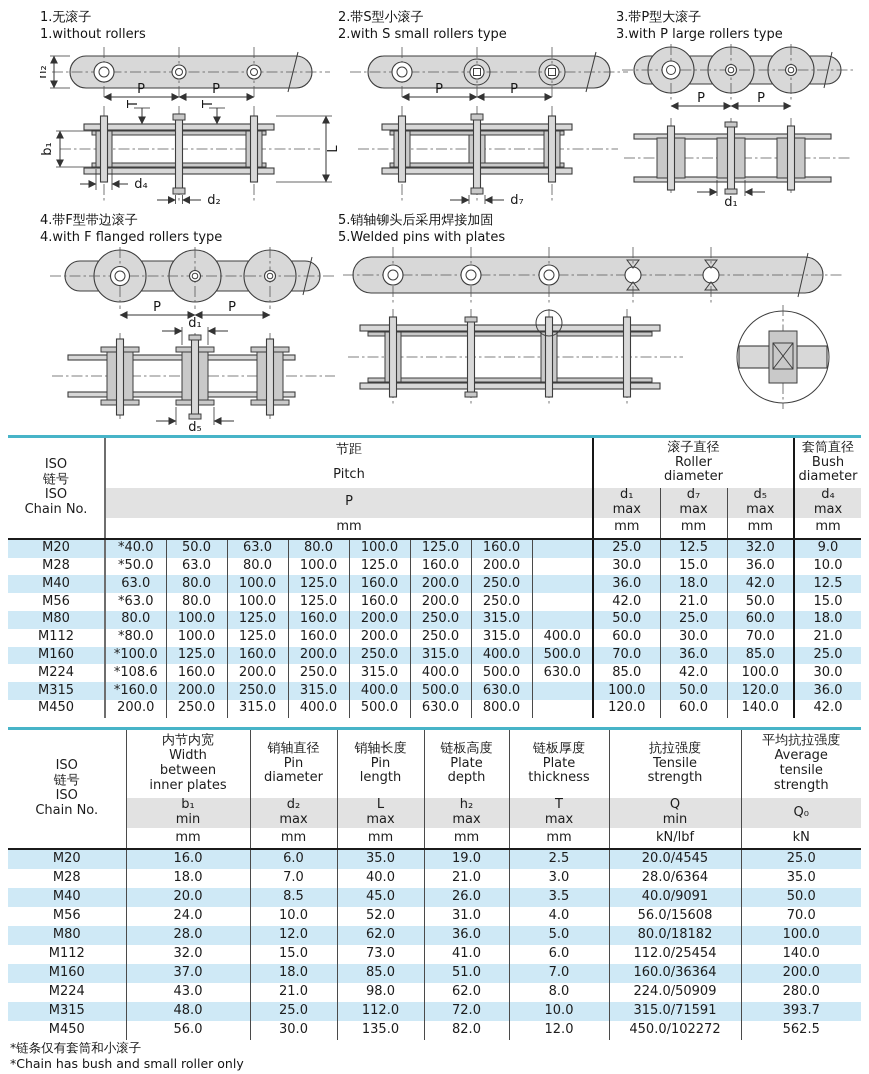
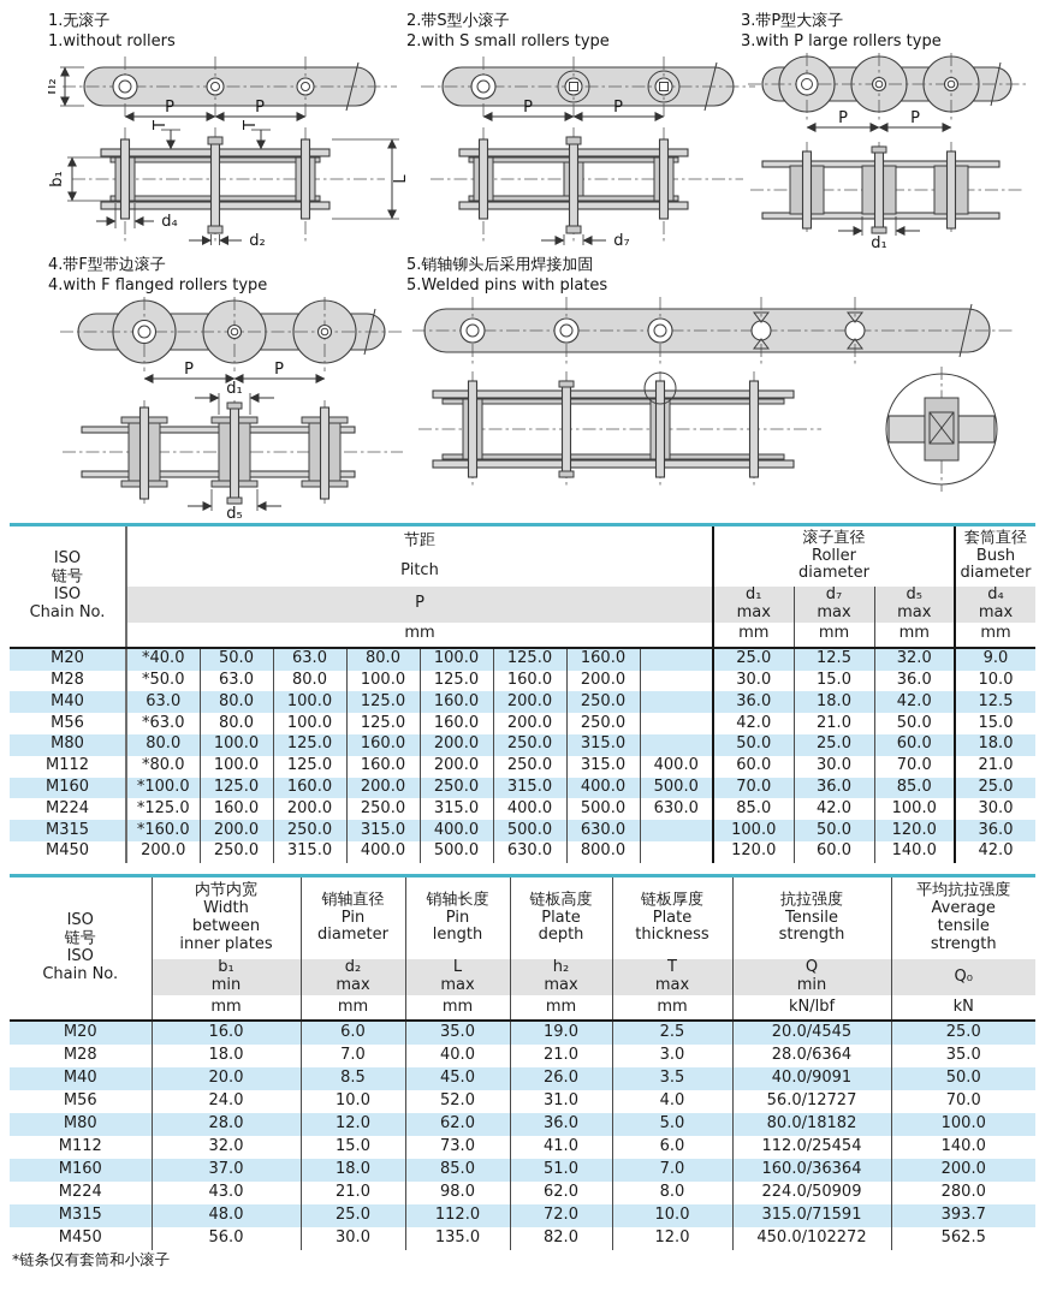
  1.无滚子
  1.without rollers
  P
  P
  d₄
  d₂
  2.带S型小滚子
  2.with S small rollers type
  P
  P
  d₇
  3.带P型大滚子
  3.with P large rollers type
  P
  P
  d₁
  4.带F型带边滚子
  4.with F flanged rollers type
  P
  P
  d₁
  d₅
  5.销轴铆头后采用焊接加固
  5.Welded pins with plates
  ISO 链号 ISO Chain No.	节距	滚子直径 Roller diameter	套筒直径 Bush diameter
  Pitch
  P	d₁ max	d₇ max	d₅ max	d₄ max
  mm	mm	mm	mm	mm
  M20	*40.0	50.0	63.0	80.0	100.0	125.0	160.0		25.0	12.5	32.0	9.0
  M28	*50.0	63.0	80.0	100.0	125.0	160.0	200.0		30.0	15.0	36.0	10.0
  M40	63.0	80.0	100.0	125.0	160.0	200.0	250.0		36.0	18.0	42.0	12.5
  M56	*63.0	80.0	100.0	125.0	160.0	200.0	250.0		42.0	21.0	50.0	15.0
  M80	80.0	100.0	125.0	160.0	200.0	250.0	315.0		50.0	25.0	60.0	18.0
  M112	*80.0	100.0	125.0	160.0	200.0	250.0	315.0	400.0	60.0	30.0	70.0	21.0
  M160	*100.0	125.0	160.0	200.0	250.0	315.0	400.0	500.0	70.0	36.0	85.0	25.0
- M224	*108.6	160.0	200.0	250.0	315.0	400.0	500.0	630.0	85.0	42.0	100.0	30.0
+ M224	*125.0	160.0	200.0	250.0	315.0	400.0	500.0	630.0	85.0	42.0	100.0	30.0
  M315	*160.0	200.0	250.0	315.0	400.0	500.0	630.0		100.0	50.0	120.0	36.0
  M450	200.0	250.0	315.0	400.0	500.0	630.0	800.0		120.0	60.0	140.0	42.0
  ISO 链号 ISO Chain No.	内节内宽 Width between inner plates	销轴直径 Pin diameter	销轴长度 Pin length	链板高度 Plate depth	链板厚度 Plate thickness	抗拉强度 Tensile strength	平均抗拉强度 Average tensile strength
  b₁ min	d₂ max	L max	h₂ max	T max	Q min	Q₀
  mm	mm	mm	mm	mm	kN/lbf	kN
  M20	16.0	6.0	35.0	19.0	2.5	20.0/4545	25.0
  M28	18.0	7.0	40.0	21.0	3.0	28.0/6364	35.0
  M40	20.0	8.5	45.0	26.0	3.5	40.0/9091	50.0
- M56	24.0	10.0	52.0	31.0	4.0	56.0/15608	70.0
+ M56	24.0	10.0	52.0	31.0	4.0	56.0/12727	70.0
  M80	28.0	12.0	62.0	36.0	5.0	80.0/18182	100.0
  M112	32.0	15.0	73.0	41.0	6.0	112.0/25454	140.0
  M160	37.0	18.0	85.0	51.0	7.0	160.0/36364	200.0
  M224	43.0	21.0	98.0	62.0	8.0	224.0/50909	280.0
  M315	48.0	25.0	112.0	72.0	10.0	315.0/71591	393.7
  M450	56.0	30.0	135.0	82.0	12.0	450.0/102272	562.5
  *链条仅有套筒和小滚子
- *Chain has bush and small roller only
